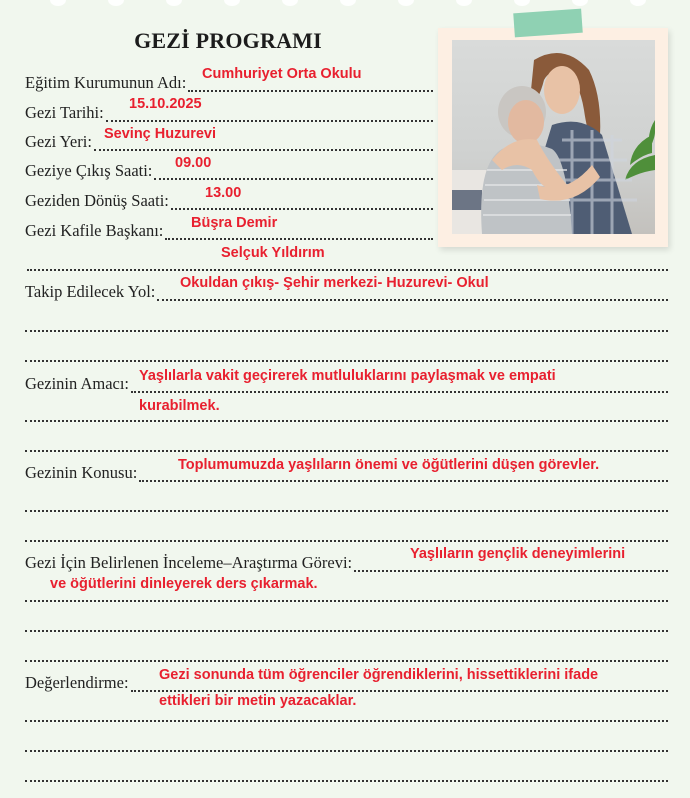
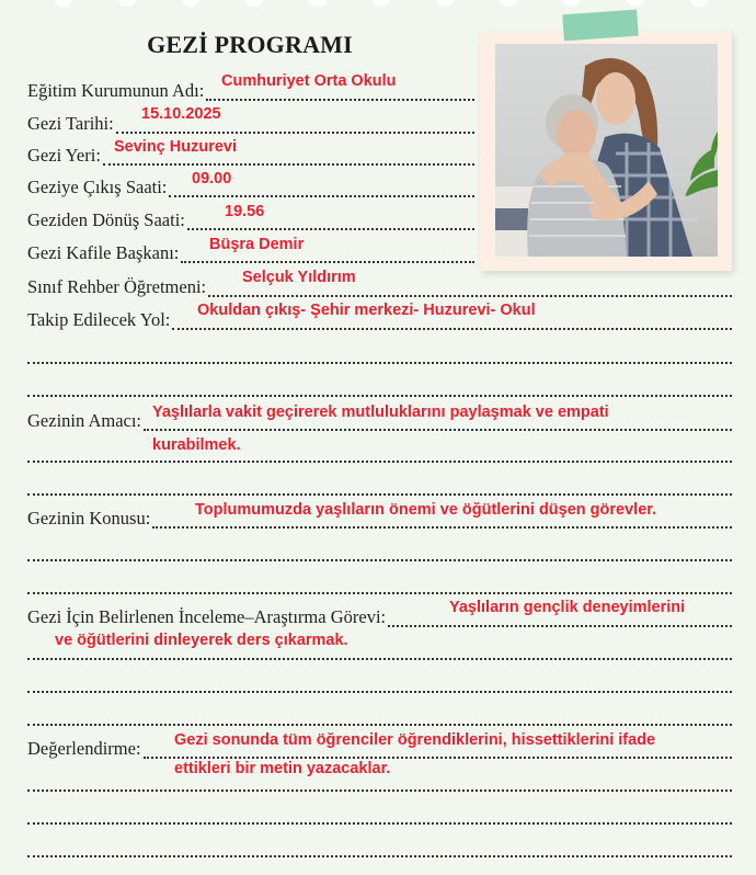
  GEZİ PROGRAMI
  Eğitim Kurumunun Adı:
  Cumhuriyet Orta Okulu
  Gezi Tarihi:
  15.10.2025
  Gezi Yeri:
  Sevinç Huzurevi
  Geziye Çıkış Saati:
  09.00
  Geziden Dönüş Saati:
- 13.00
+ 19.56
  Gezi Kafile Başkanı:
  Büşra Demir
+ Sınıf Rehber Öğretmeni:
  Selçuk Yıldırım
  Takip Edilecek Yol:
  Okuldan çıkış- Şehir merkezi- Huzurevi- Okul
  Gezinin Amacı:
  Yaşlılarla vakit geçirerek mutluluklarını paylaşmak ve empati
  kurabilmek.
  Gezinin Konusu:
  Toplumumuzda yaşlıların önemi ve öğütlerini düşen görevler.
  Gezi İçin Belirlenen İnceleme–Araştırma Görevi:
  Yaşlıların gençlik deneyimlerini
  ve öğütlerini dinleyerek ders çıkarmak.
  Değerlendirme:
  Gezi sonunda tüm öğrenciler öğrendiklerini, hissettiklerini ifade
  ettikleri bir metin yazacaklar.
